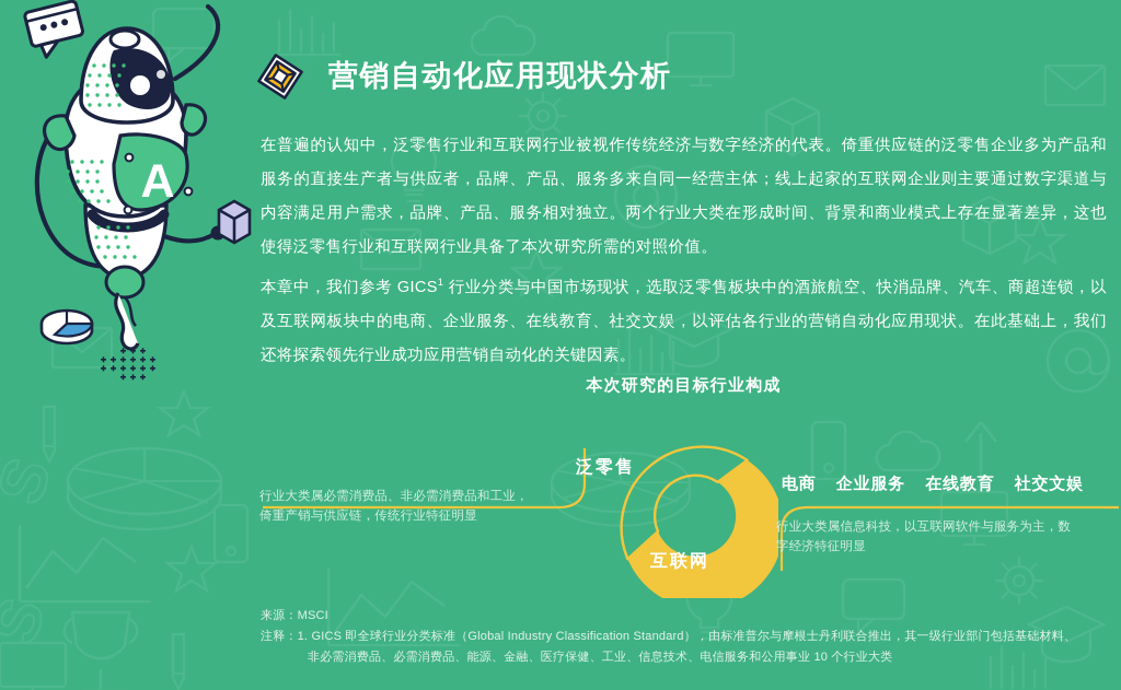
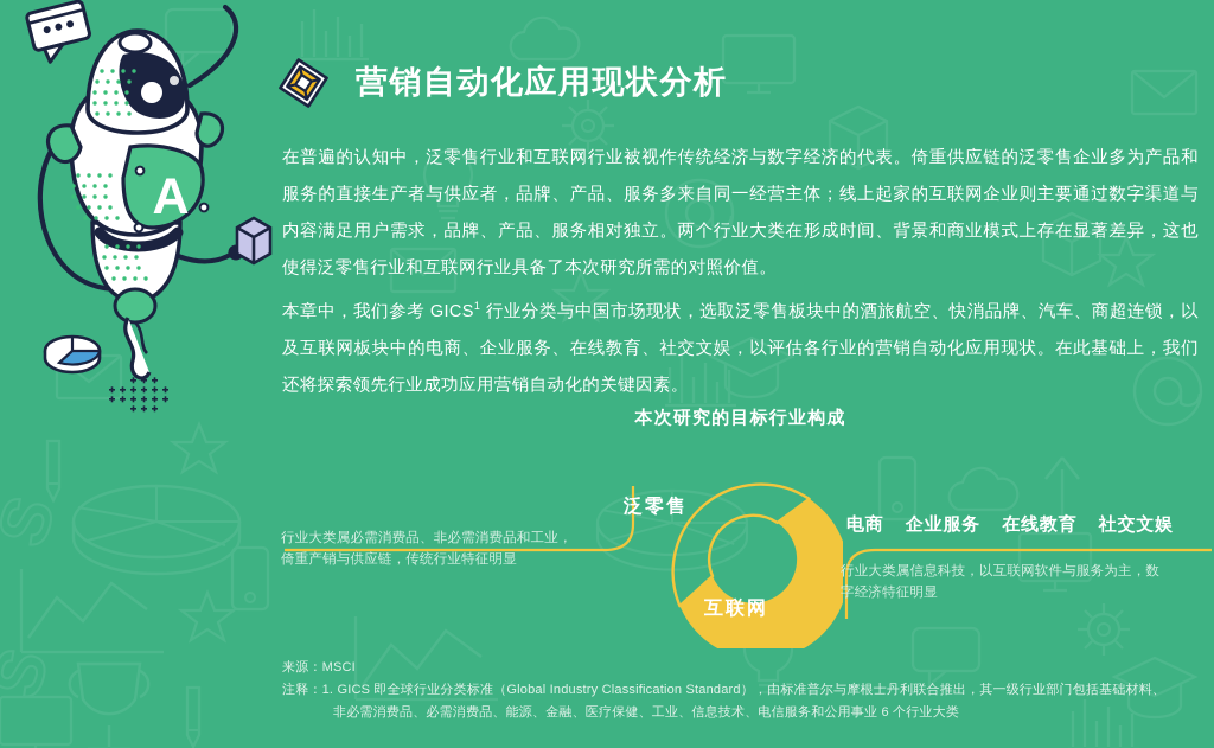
  A
  营销自动化应用现状分析
  在普遍的认知中，泛零售行业和互联网行业被视作传统经济与数字经济的代表。倚重供应链的泛零售企业多为产品和服务的直接生产者与供应者，品牌、产品、服务多来自同一经营主体；线上起家的互联网企业则主要通过数字渠道与内容满足用户需求，品牌、产品、服务相对独立。两个行业大类在形成时间、背景和商业模式上存在显著差异，这也使得泛零售行业和互联网行业具备了本次研究所需的对照价值。
  本章中，我们参考 GICS1 行业分类与中国市场现状，选取泛零售板块中的酒旅航空、快消品牌、汽车、商超连锁，以及互联网板块中的电商、企业服务、在线教育、社交文娱，以评估各行业的营销自动化应用现状。在此基础上，我们还将探索领先行业成功应用营销自动化的关键因素。
  本次研究的目标行业构成
  泛零售
  互联网
  行业大类属必需消费品、非必需消费品和工业，
  倚重产销与供应链，传统行业特征明显
  电商
  企业服务
  在线教育
  社交文娱
  行业大类属信息科技，以互联网软件与服务为主，数
  字经济特征明显
  来源：
  MSCI
  注释：
  1. GICS 即全球行业分类标准（Global Industry Classification Standard），由标准普尔与摩根士丹利联合推出，其一级行业部门包括基础材料、
- 非必需消费品、必需消费品、能源、金融、医疗保健、工业、信息技术、电信服务和公用事业 10 个行业大类
+ 非必需消费品、必需消费品、能源、金融、医疗保健、工业、信息技术、电信服务和公用事业 6 个行业大类
